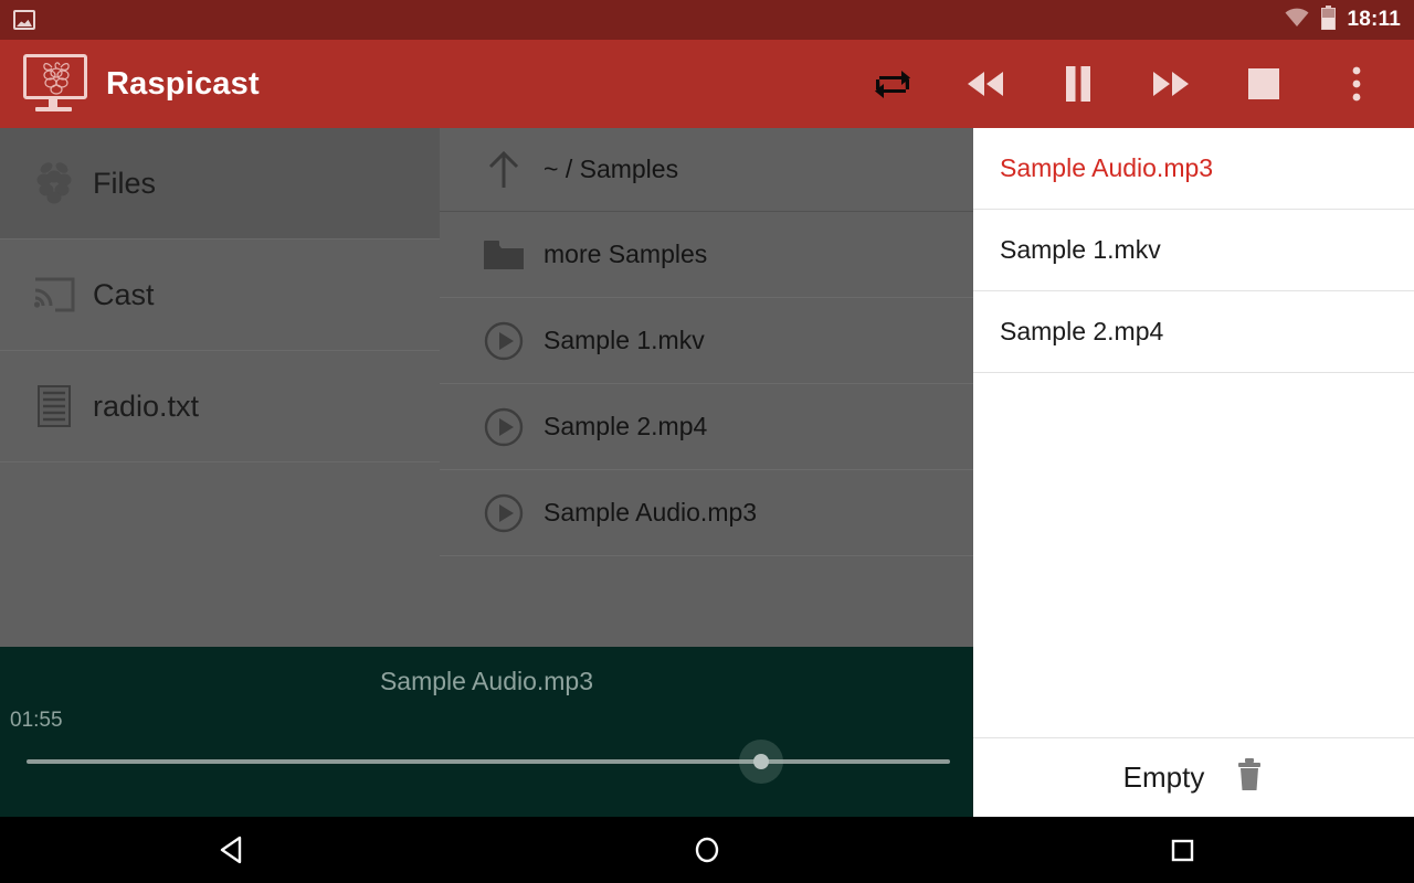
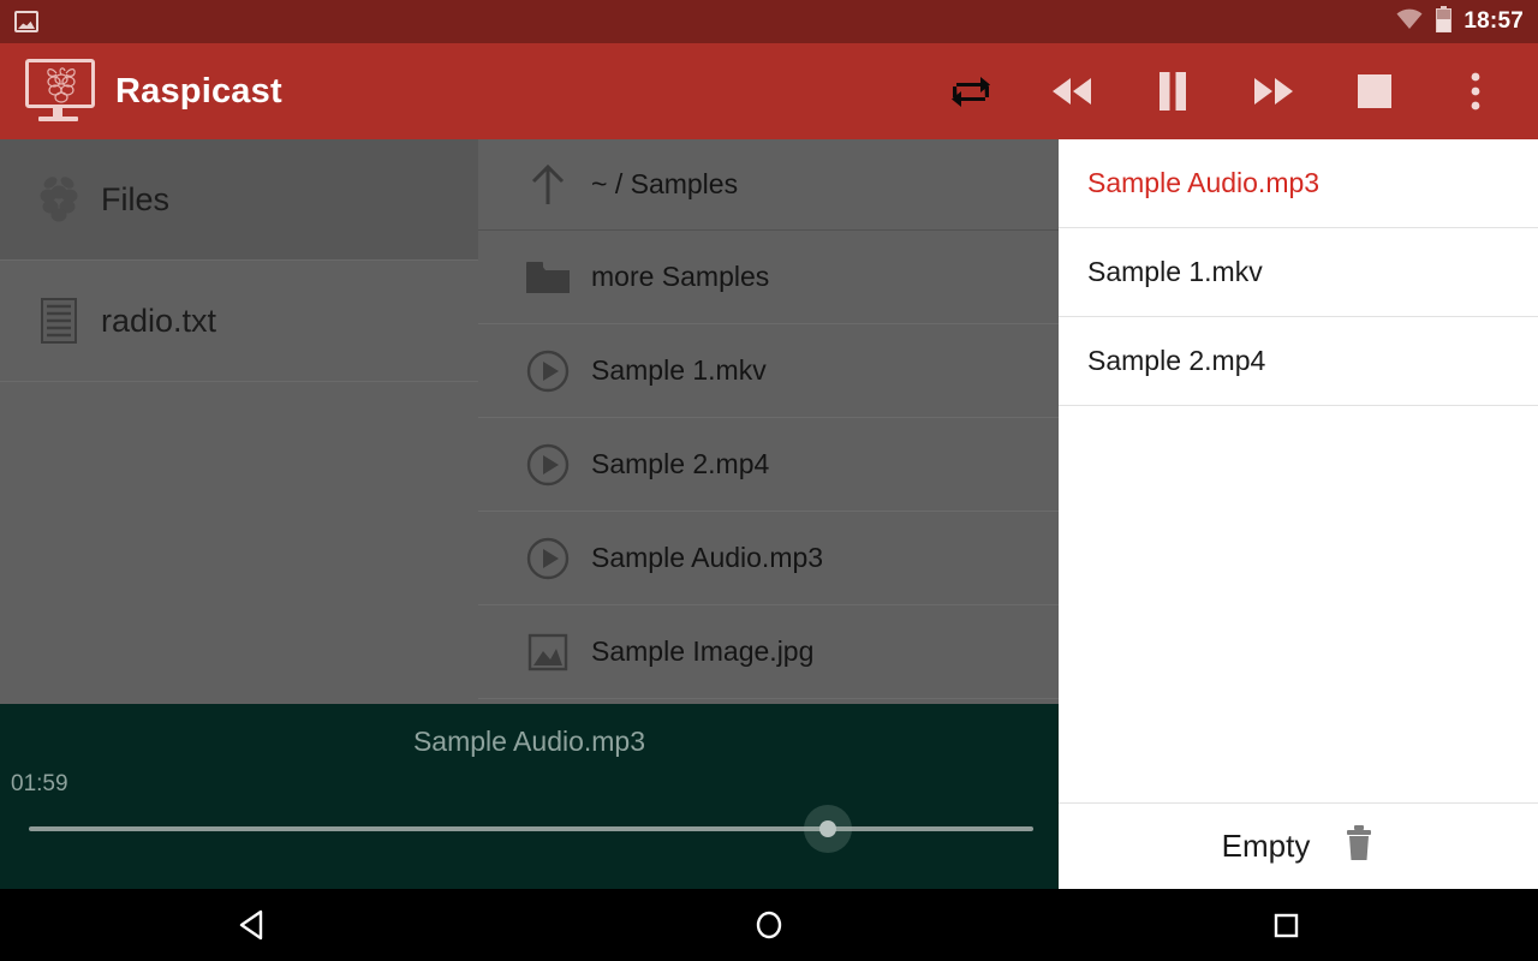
- 18:11
+ 18:57
  Raspicast
  Files
- Cast
  radio.txt
  ~ / Samples
  more Samples
  Sample 1.mkv
  Sample 2.mp4
  Sample Audio.mp3
+ Sample Image.jpg
  Sample Audio.mp3
- 01:55
+ 01:59
  Sample Audio.mp3
  Sample 1.mkv
  Sample 2.mp4
  Empty
